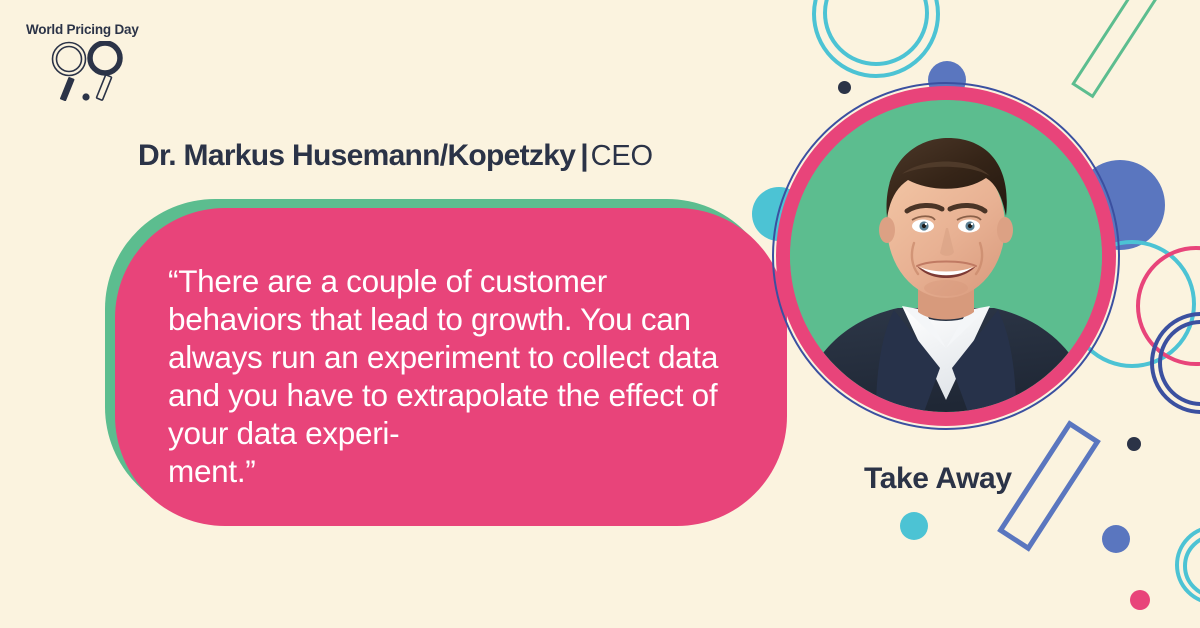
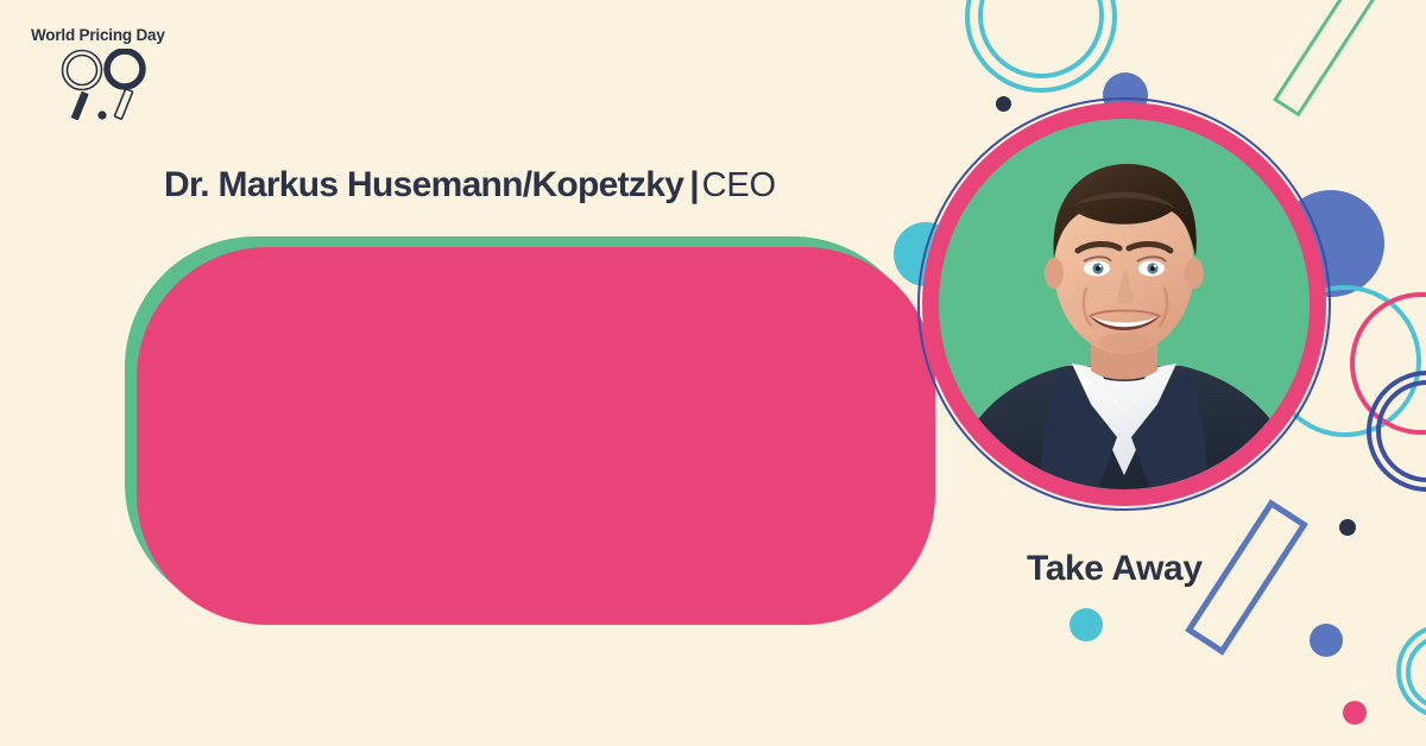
  World Pricing Day
  Dr. Markus Husemann/Kopetzky |CEO
- “There are a couple of customer behaviors that lead to growth. You can always run an experiment to collect data and you have to extrapolate the effect of your data experi-
- ment.”
  Take Away
